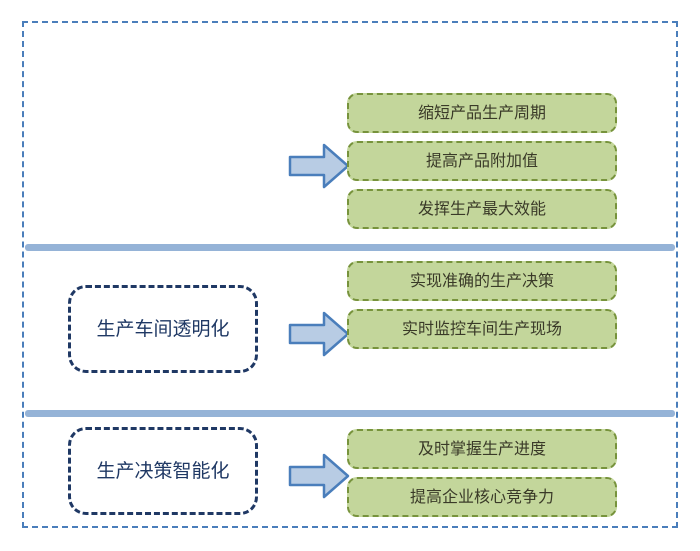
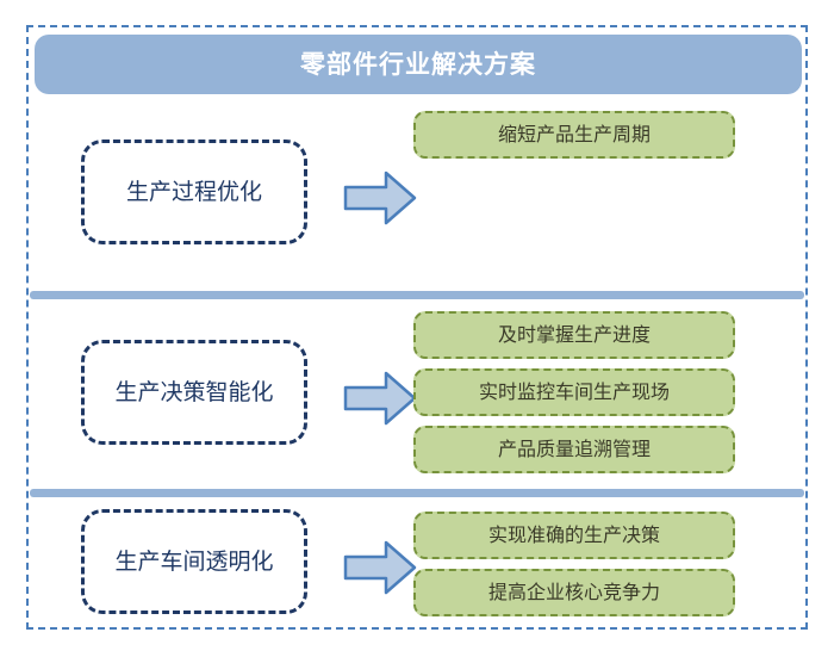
+ 零部件行业解决方案
+ 生产过程优化
  缩短产品生产周期
- 提高产品附加值
- 发挥生产最大效能
- 生产车间透明化
+ 生产决策智能化
- 实现准确的生产决策
+ 及时掌握生产进度
  实时监控车间生产现场
+ 产品质量追溯管理
- 生产决策智能化
+ 生产车间透明化
- 及时掌握生产进度
+ 实现准确的生产决策
  提高企业核心竞争力
